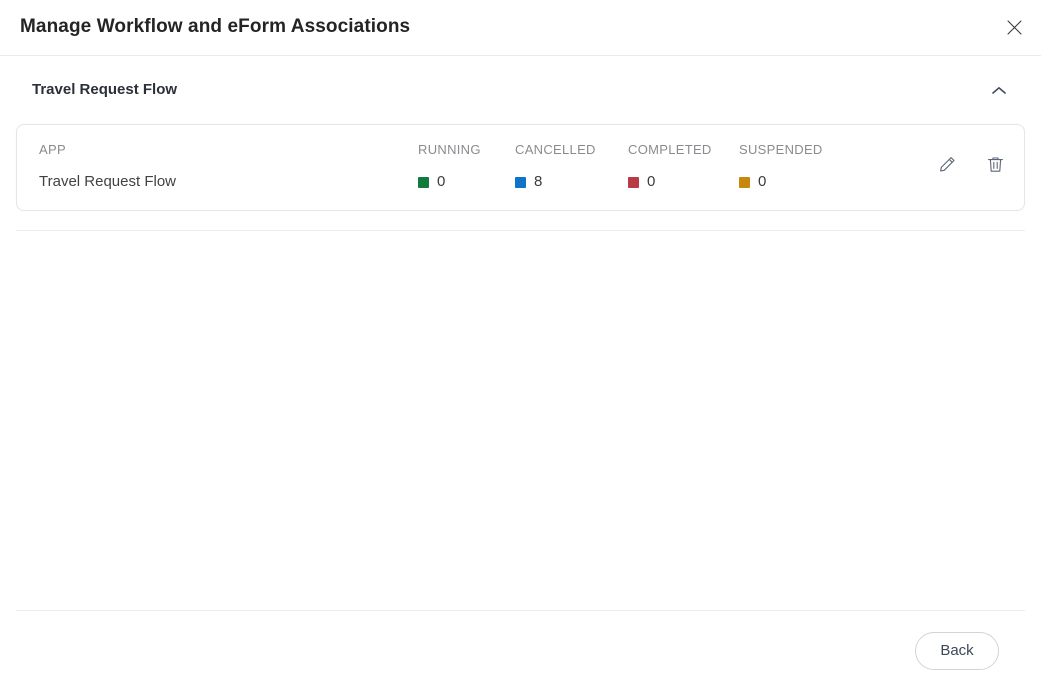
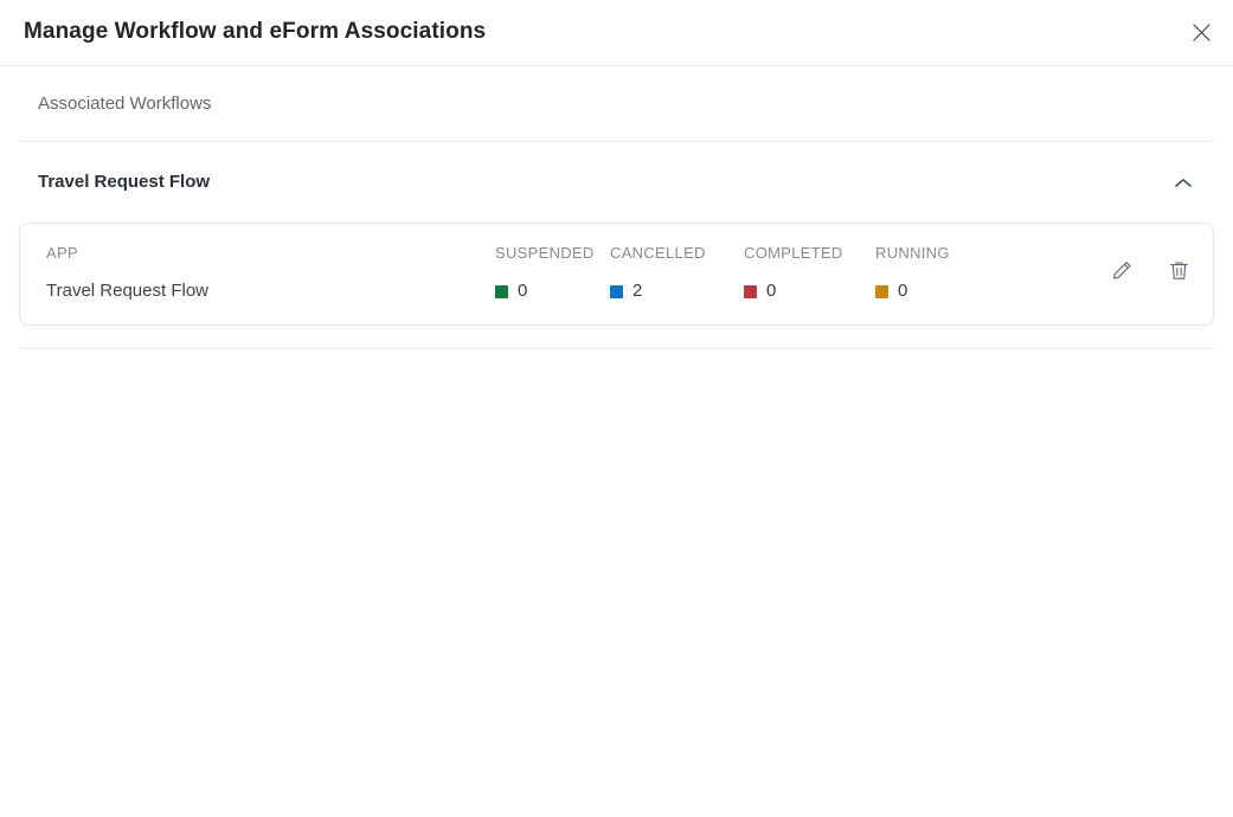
  Manage Workflow and eForm Associations
+ Associated Workflows
  Travel Request Flow
  APP
  Travel Request Flow
- RUNNING
+ SUSPENDED
  0
  CANCELLED
- 8
+ 2
  COMPLETED
  0
- SUSPENDED
+ RUNNING
  0
- Back
